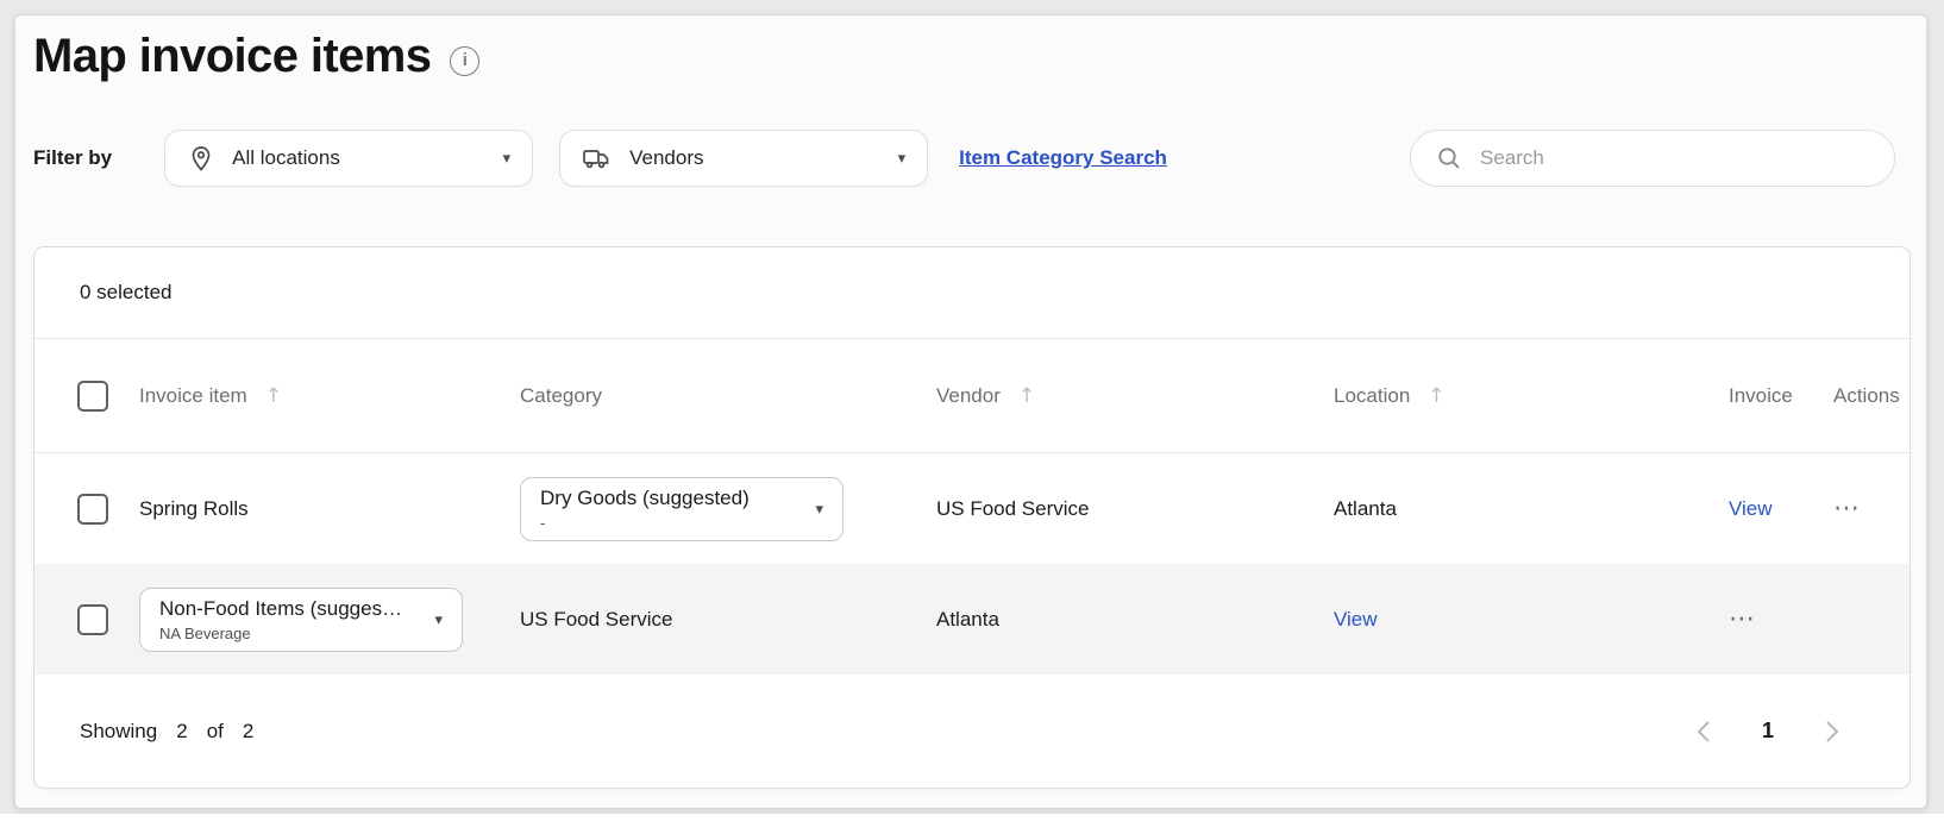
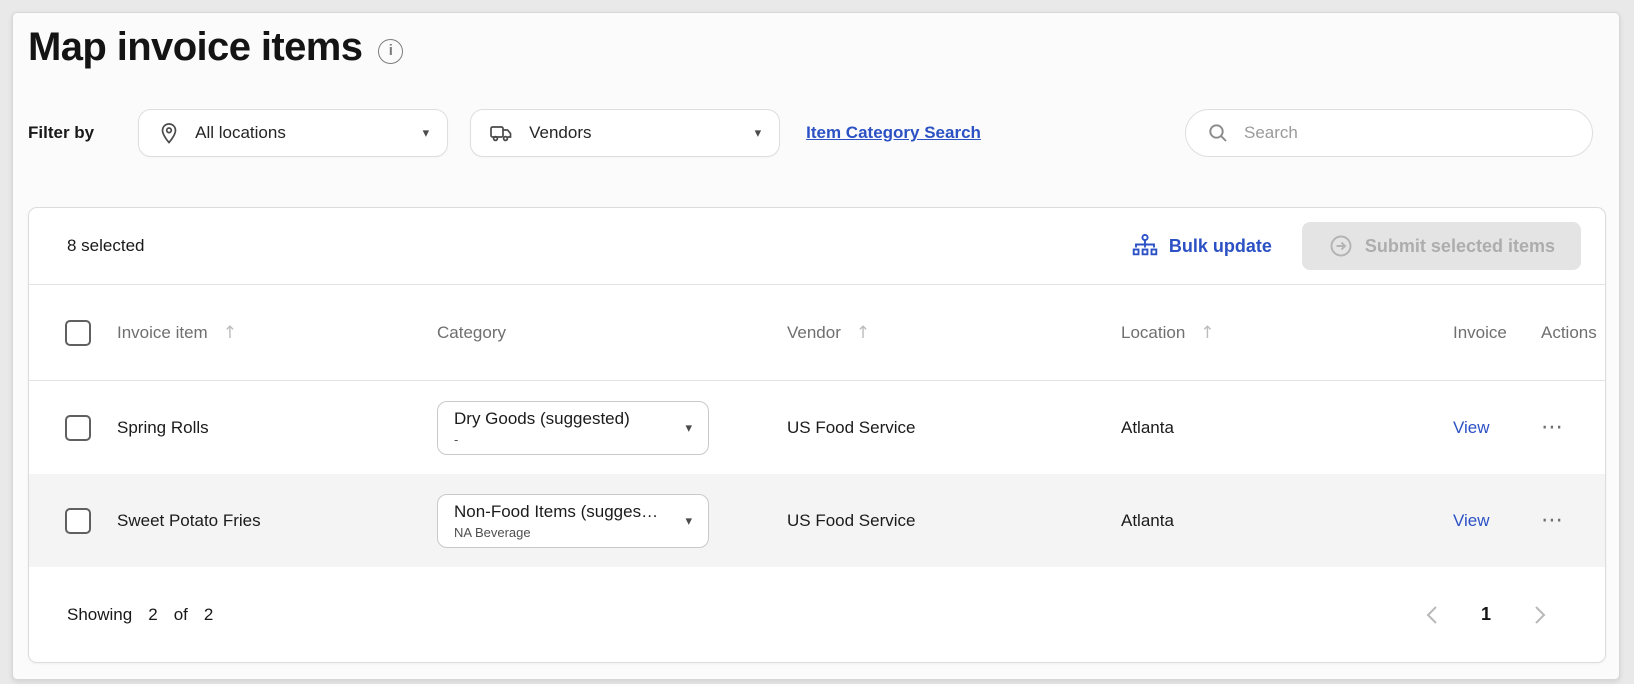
  Map invoice items
  i
  Filter by
  All locations
  ▾
  Vendors
  ▾
  Item Category Search
  Search
- 0 selected
+ 8 selected
+ Bulk update
+ Submit selected items
  Invoice item
  ↑
  Category
  Vendor
  ↑
  Location
  ↑
  Invoice
  Actions
  Spring Rolls
  Dry Goods (suggested)
  -
  ▾
  US Food Service
  Atlanta
  View
  ⋯
+ Sweet Potato Fries
  Non-Food Items (sugges…
  NA Beverage
  ▾
  US Food Service
  Atlanta
  View
  ⋯
  Showing
  2
  of
  2
  1
